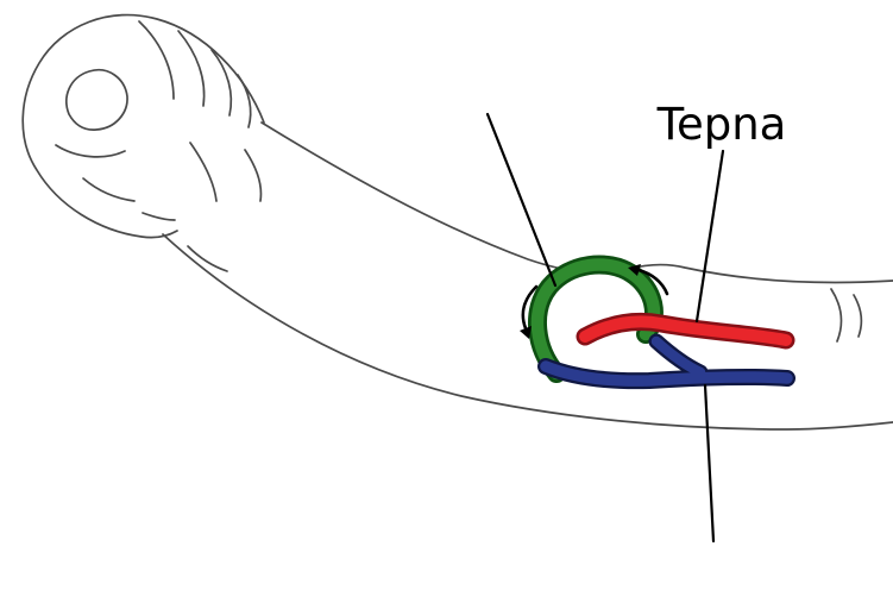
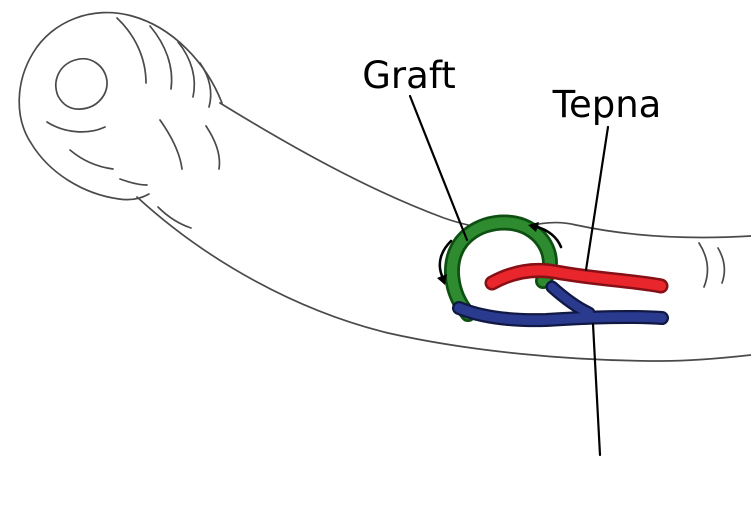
+ Graft
  Tepna
